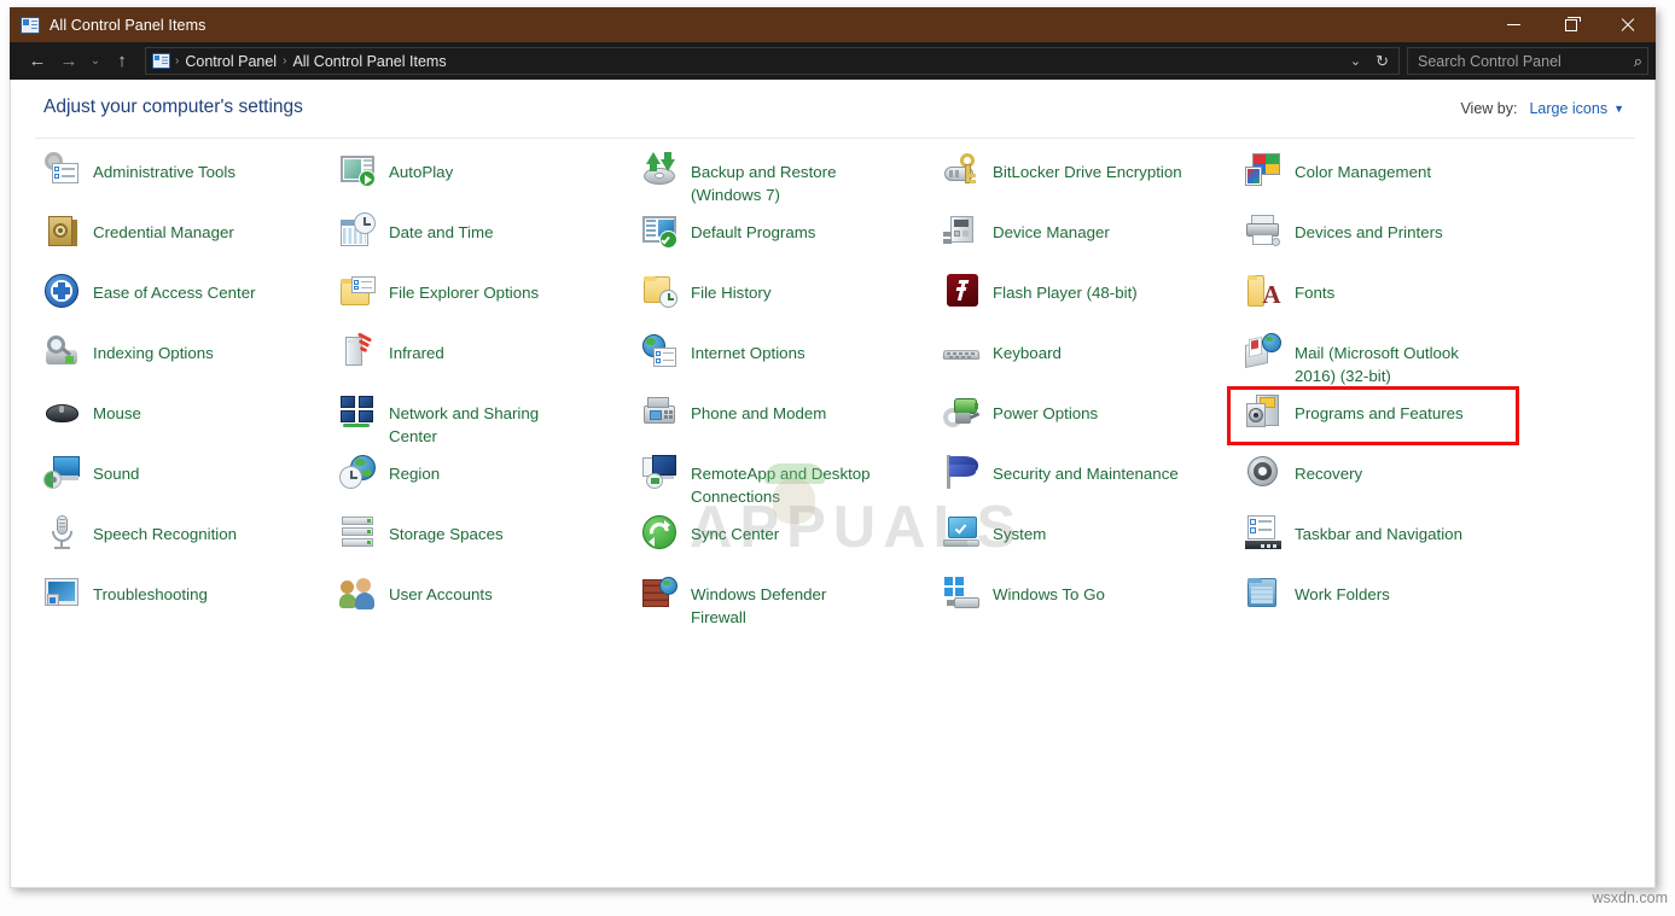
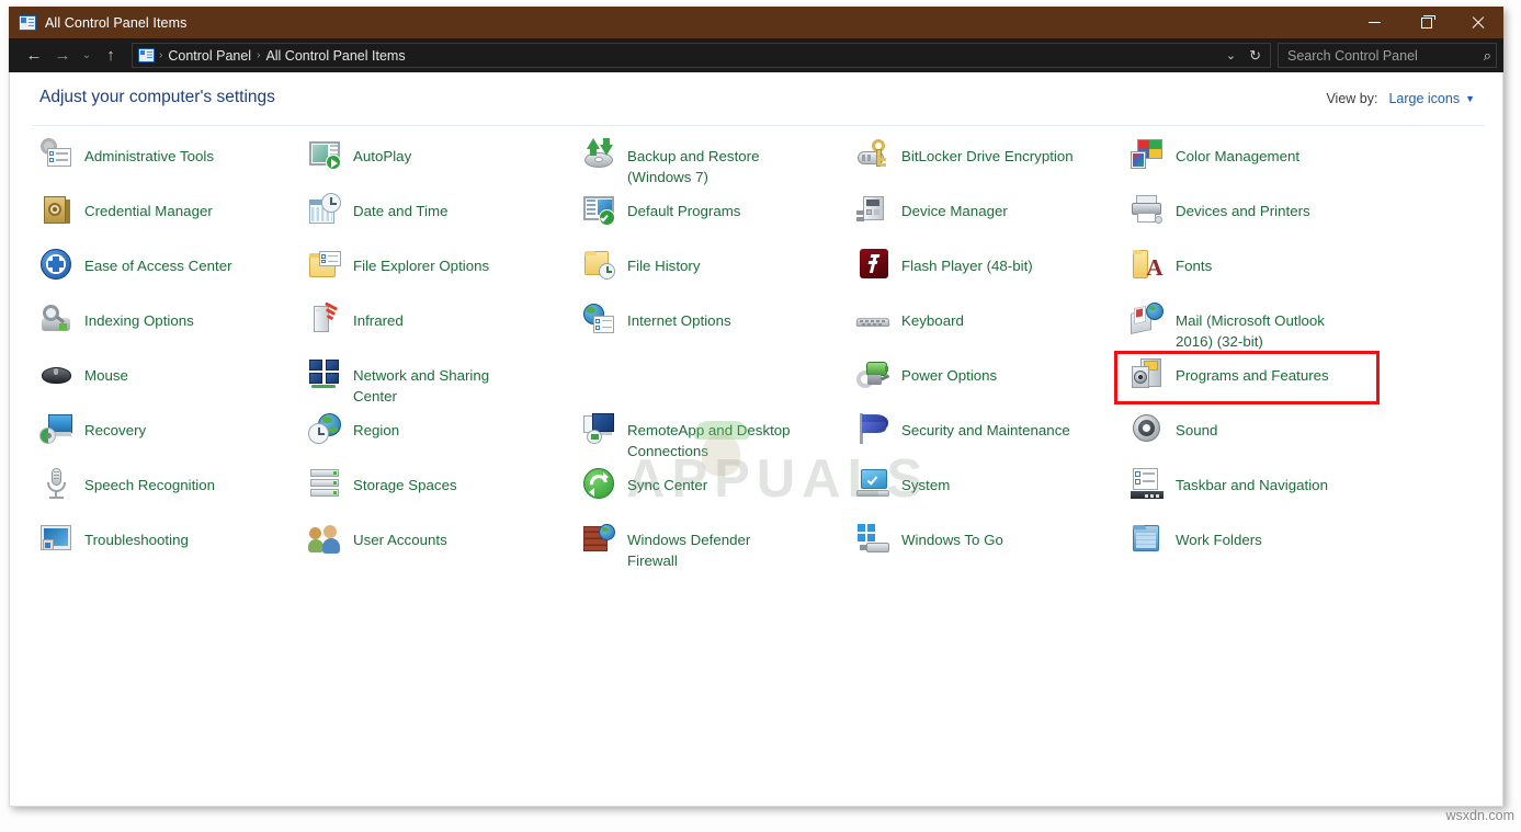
  All Control Panel Items
  ←
  →
  ⌄
  ↑
  ›
  Control Panel
  ›
  All Control Panel Items
  ⌄
  ↻
  Search Control Panel
  ⌕
  Adjust your computer's settings
  View by:
  Large icons
  ▼
  Administrative Tools
  Credential Manager
  Ease of Access Center
  Indexing Options
  Mouse
- Sound
+ Recovery
  Speech Recognition
  Troubleshooting
  AutoPlay
  Date and Time
  File Explorer Options
  Infrared
  Network and Sharing
  Center
  Region
  Storage Spaces
  User Accounts
  Backup and Restore
  (Windows 7)
  Default Programs
  File History
  Internet Options
- Phone and Modem
  RemoteApp and Desktop
  Connections
  Sync Center
  Windows Defender
  Firewall
  BitLocker Drive Encryption
  Device Manager
  Flash Player (48-bit)
  Keyboard
  Power Options
  Security and Maintenance
  System
  Windows To Go
  Color Management
  Devices and Printers
  A
  Fonts
  Mail (Microsoft Outlook
  2016) (32-bit)
  Programs and Features
- Recovery
+ Sound
  Taskbar and Navigation
  Work Folders
  APPUALS
  wsxdn.com
